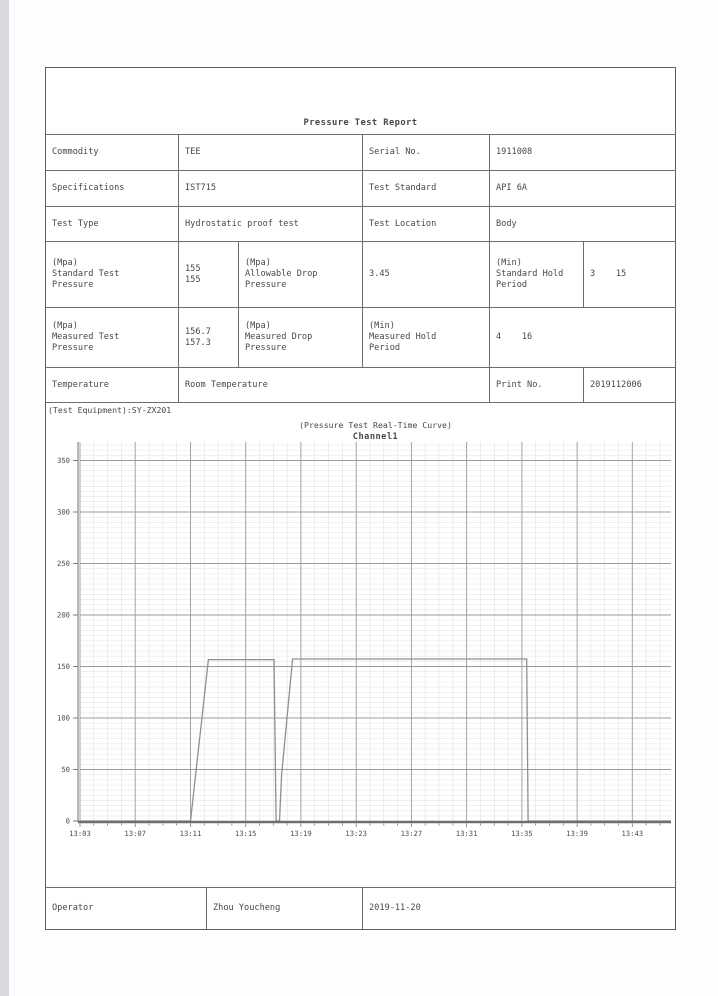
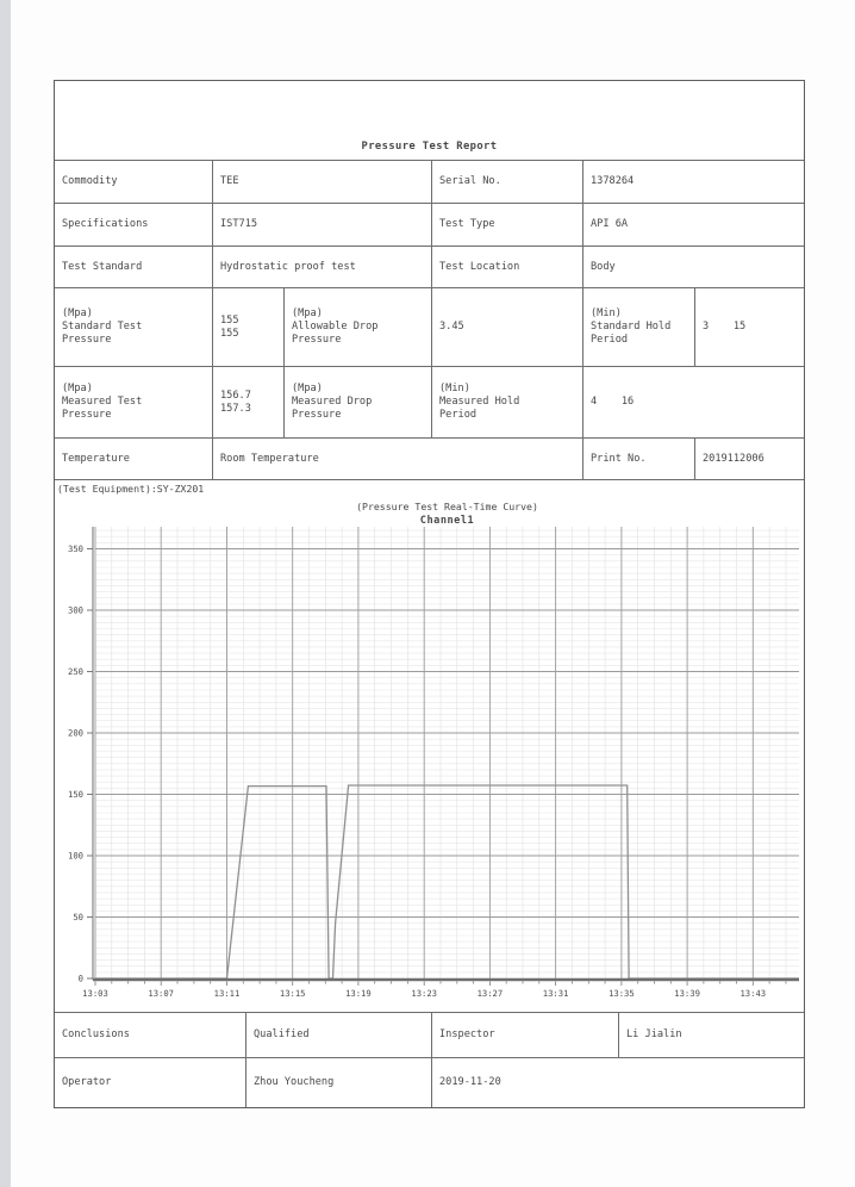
  Pressure Test Report
  Commodity
  TEE
  Serial No.
- 1911008
+ 1378264
  Specifications
  IST715
- Test Standard
+ Test Type
  API 6A
- Test Type
+ Test Standard
  Hydrostatic proof test
  Test Location
  Body
  (Mpa)
  Standard Test
  Pressure
  155
  155
  (Mpa)
  Allowable Drop
  Pressure
  3.45
  (Min)
  Standard Hold
  Period
  3 15
  (Mpa)
  Measured Test
  Pressure
  156.7
  157.3
  (Mpa)
  Measured Drop
  Pressure
  (Min)
  Measured Hold
  Period
  4 16
  Temperature
  Room Temperature
  Print No.
  2019112006
  (Test Equipment):SY-ZX201
  (Pressure Test Real-Time Curve)
  Channel1
  13:03
  13:07
  13:11
  13:15
  13:19
  13:23
  13:27
  13:31
  13:35
  13:39
  13:43
  0
  50
  100
  150
  200
  250
  300
  350
+ Conclusions
+ Qualified
+ Inspector
+ Li Jialin
  Operator
  Zhou Youcheng
  2019-11-20
